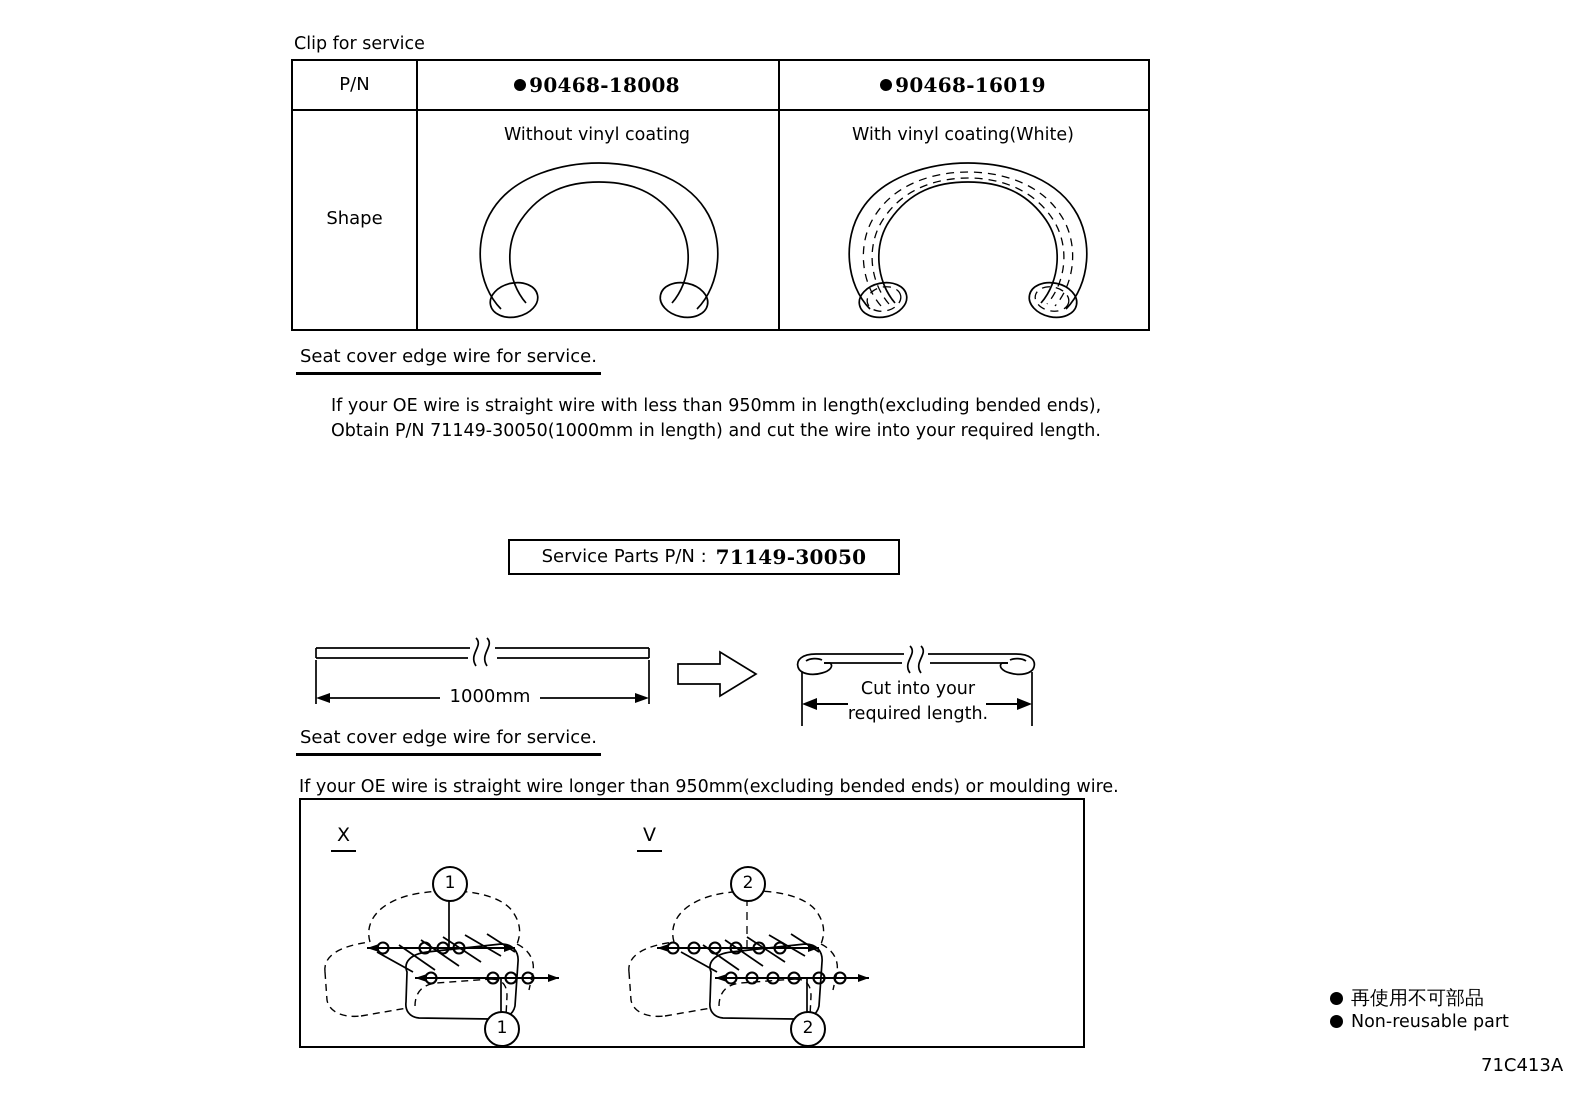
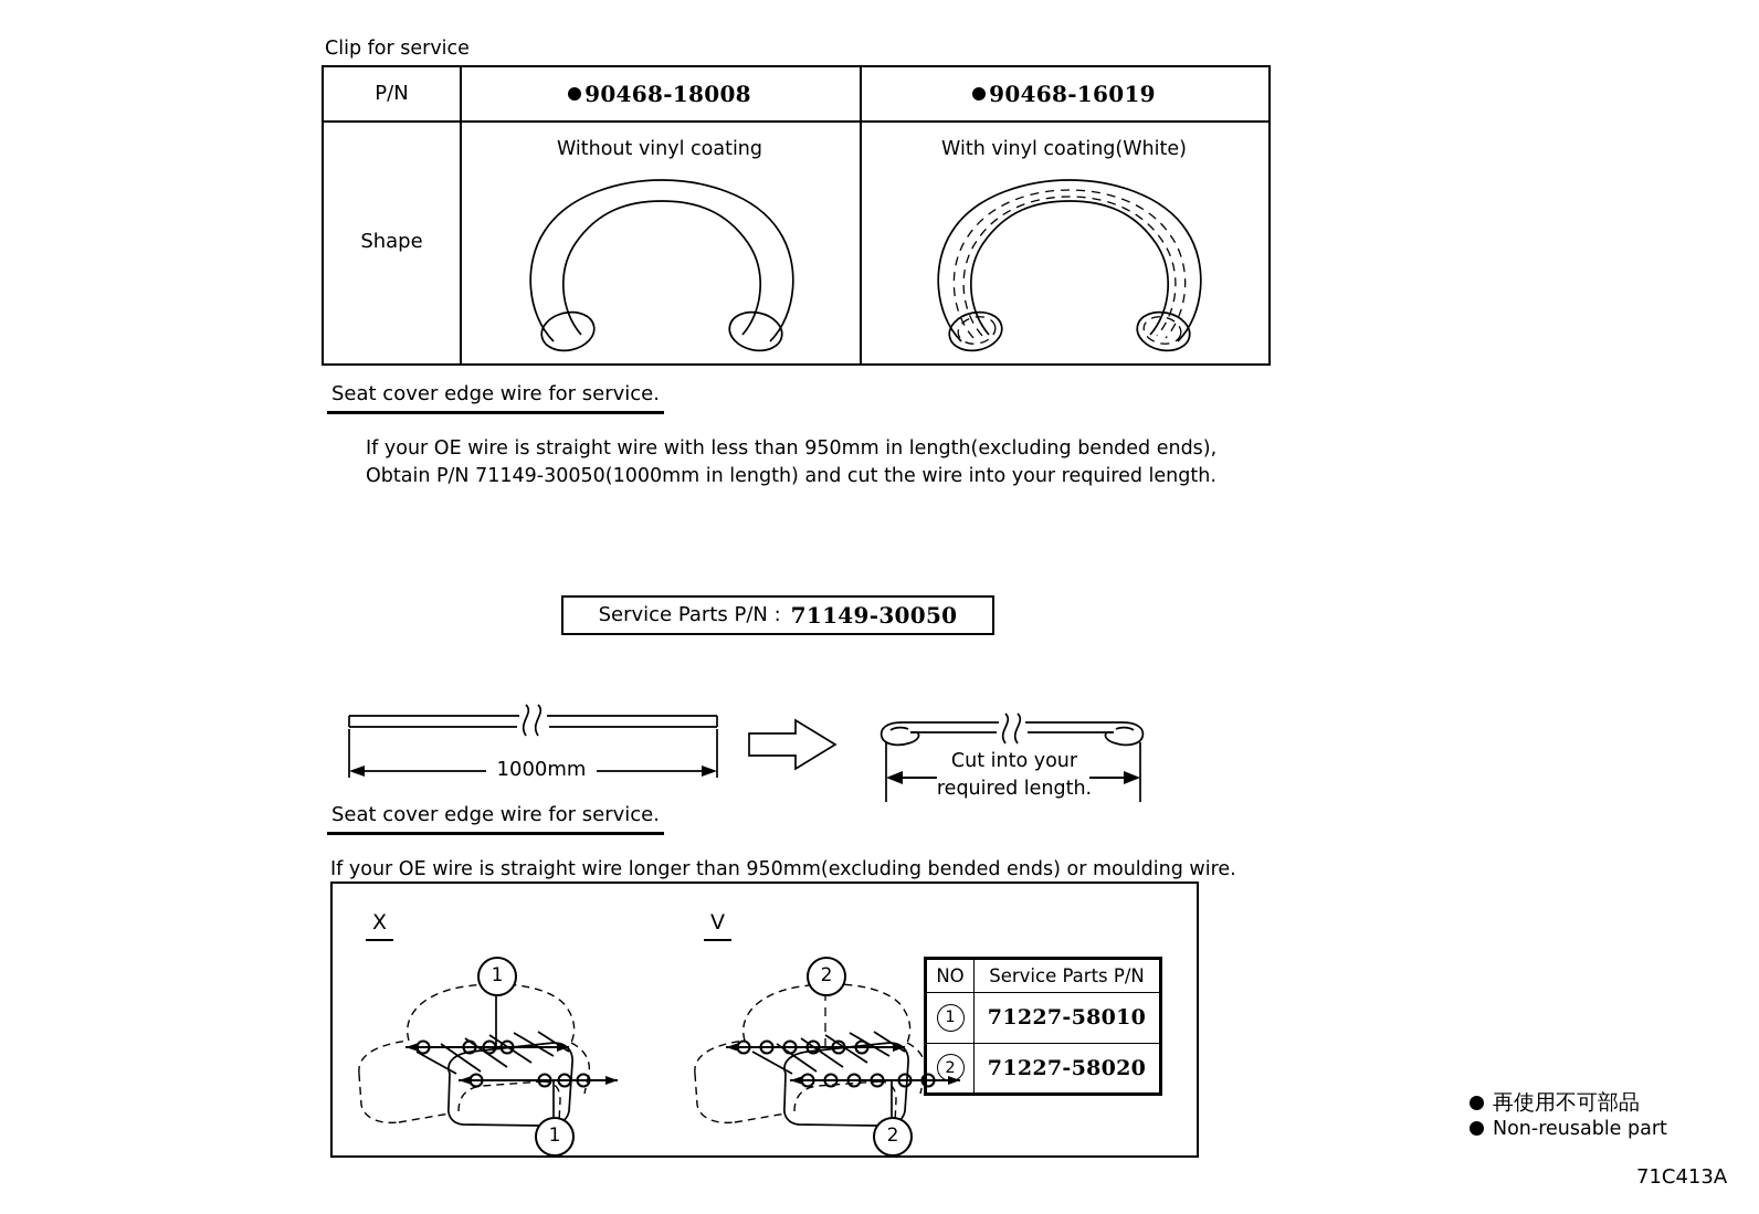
  Clip for service
  P/N
  Shape
  90468-18008
  90468-16019
  Without vinyl coating
  With vinyl coating(White)
  Seat cover edge wire for service.
  If your OE wire is straight wire with less than 950mm in length(excluding bended ends),
  Obtain P/N 71149-30050(1000mm in length) and cut the wire into your required length.
  Service Parts P/N :
  71149-30050
  1000mm
  Cut into your
  required length.
  Seat cover edge wire for service.
  If your OE wire is straight wire longer than 950mm(excluding bended ends) or moulding wire.
  X
  1
  1
  V
  2
  2
+ NO	Service Parts P/N
+ 1	71227-58010
+ 2	71227-58020
  再使用不可部品
  Non-reusable part
  71C413A
